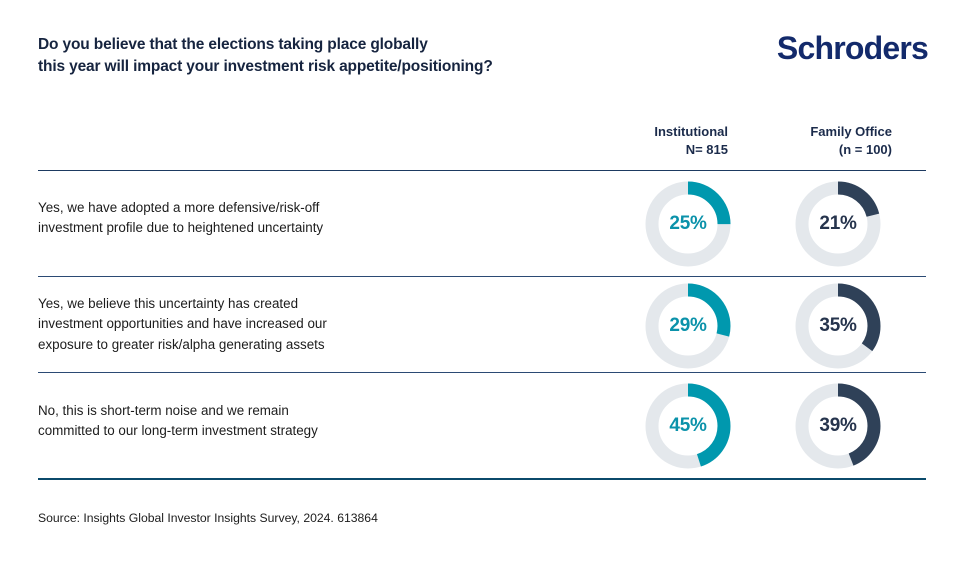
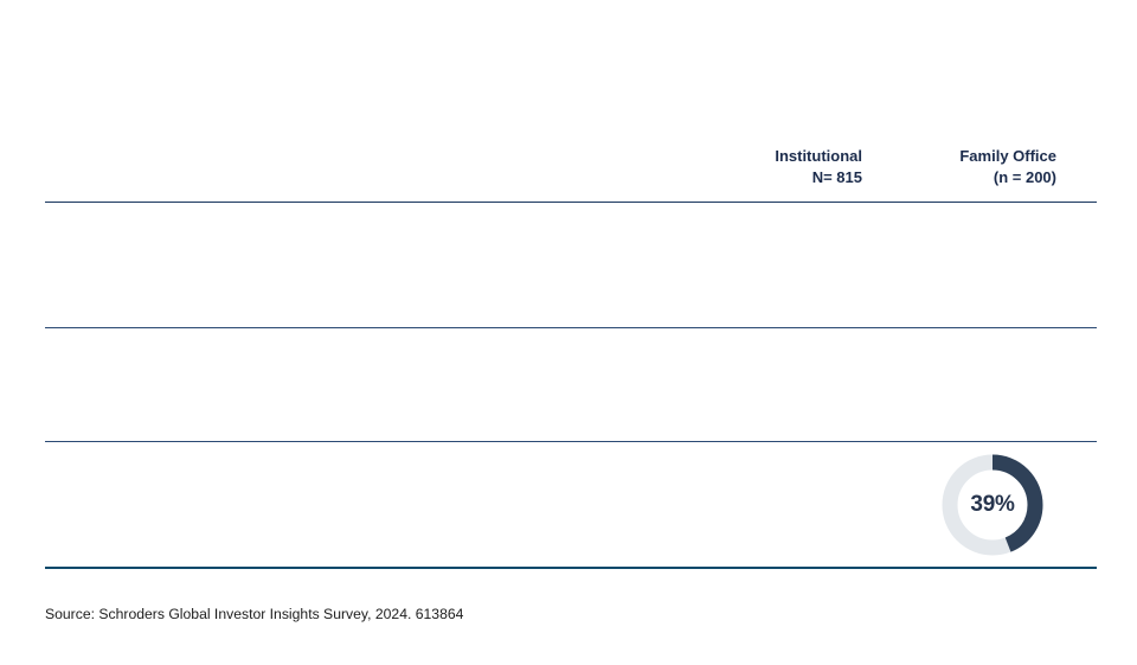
- Do you believe that the elections taking place globally
- this year will impact your investment risk appetite/positioning?
- Schroders
  Institutional
  N= 815
  Family Office
- (n = 100)
+ (n = 200)
- Yes, we have adopted a more defensive/risk-off
- investment profile due to heightened uncertainty
- 25%
- 21%
- Yes, we believe this uncertainty has created
- investment opportunities and have increased our
- exposure to greater risk/alpha generating assets
- 29%
- 35%
- No, this is short-term noise and we remain
- committed to our long-term investment strategy
- 45%
  39%
- Source: Insights Global Investor Insights Survey, 2024. 613864
+ Source: Schroders Global Investor Insights Survey, 2024. 613864
